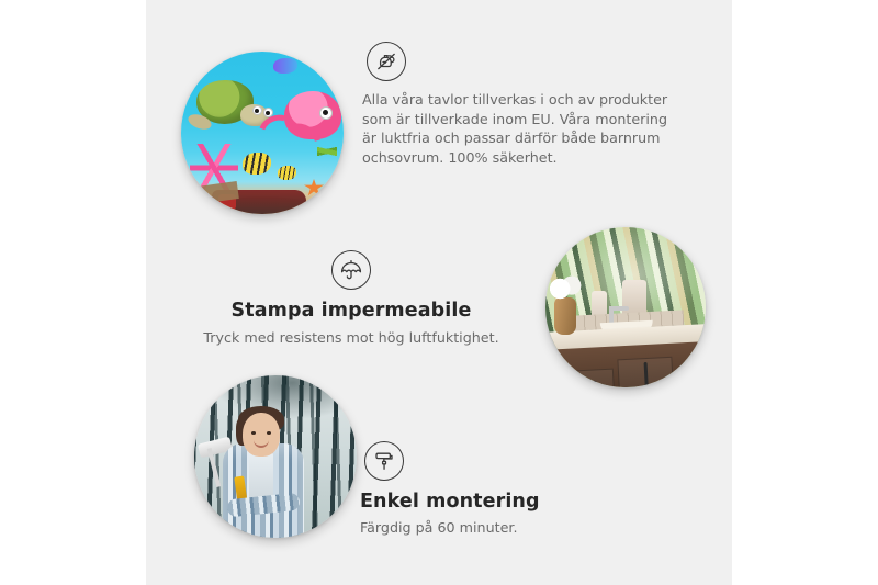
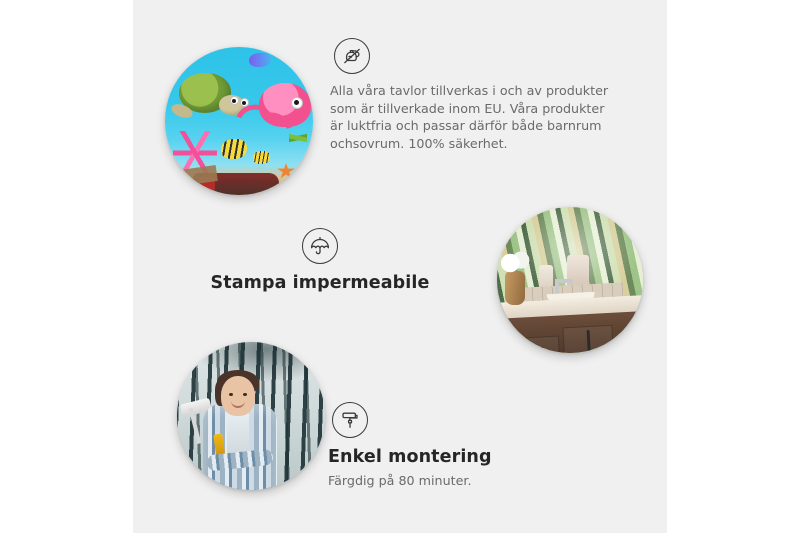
- Alla våra tavlor tillverkas i och av produkter som är tillverkade inom EU. Våra montering är luktfria och passar därför både barnrum ochsovrum. 100% säkerhet.
+ Alla våra tavlor tillverkas i och av produkter som är tillverkade inom EU. Våra produkter är luktfria och passar därför både barnrum ochsovrum. 100% säkerhet.
  Stampa impermeabile
- Tryck med resistens mot hög luftfuktighet.
  Enkel montering
- Färgdig på 60 minuter.
+ Färgdig på 80 minuter.
